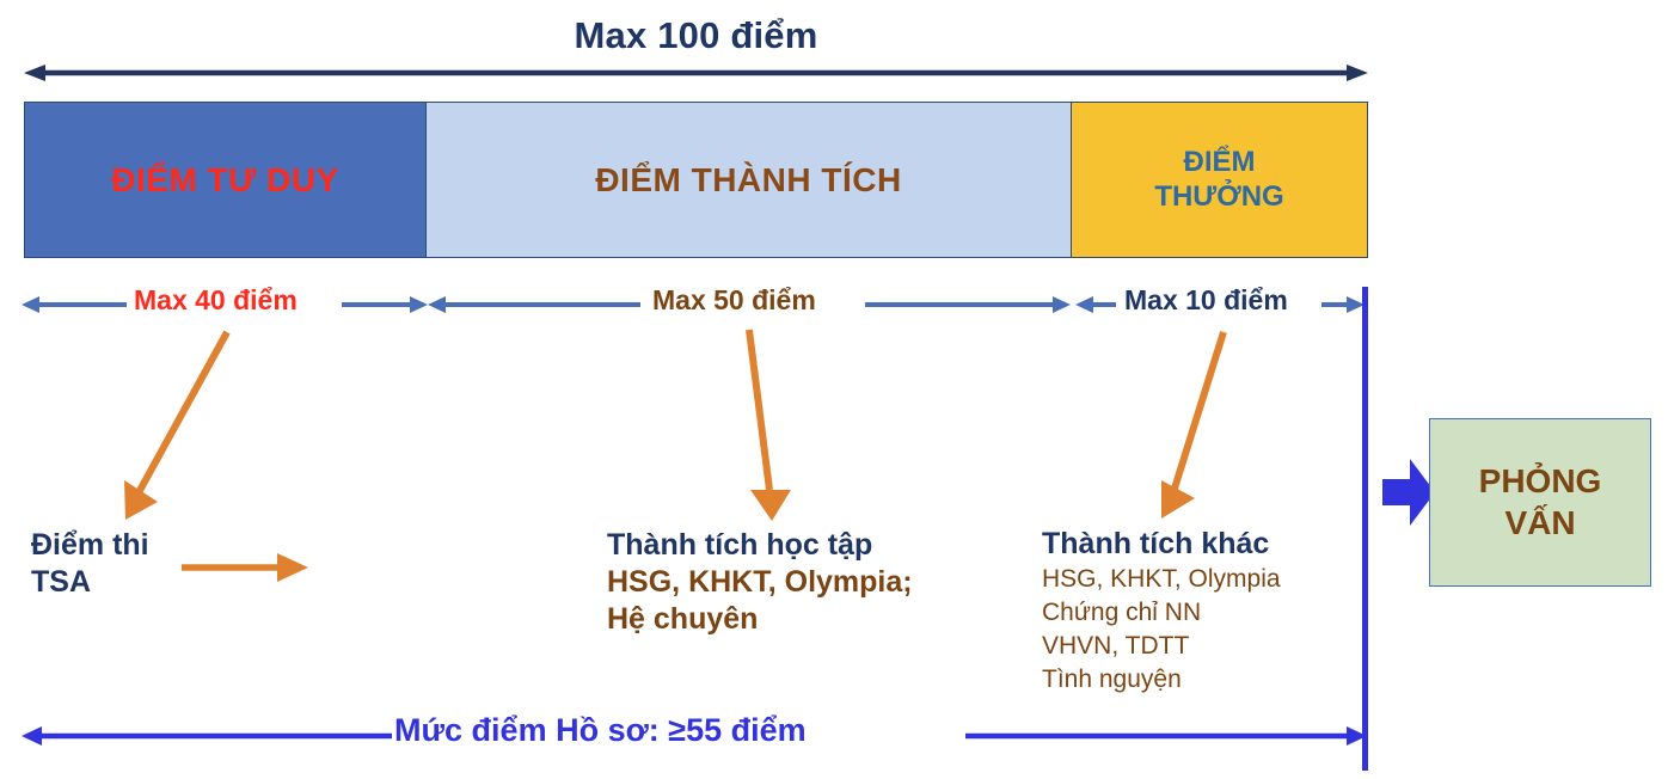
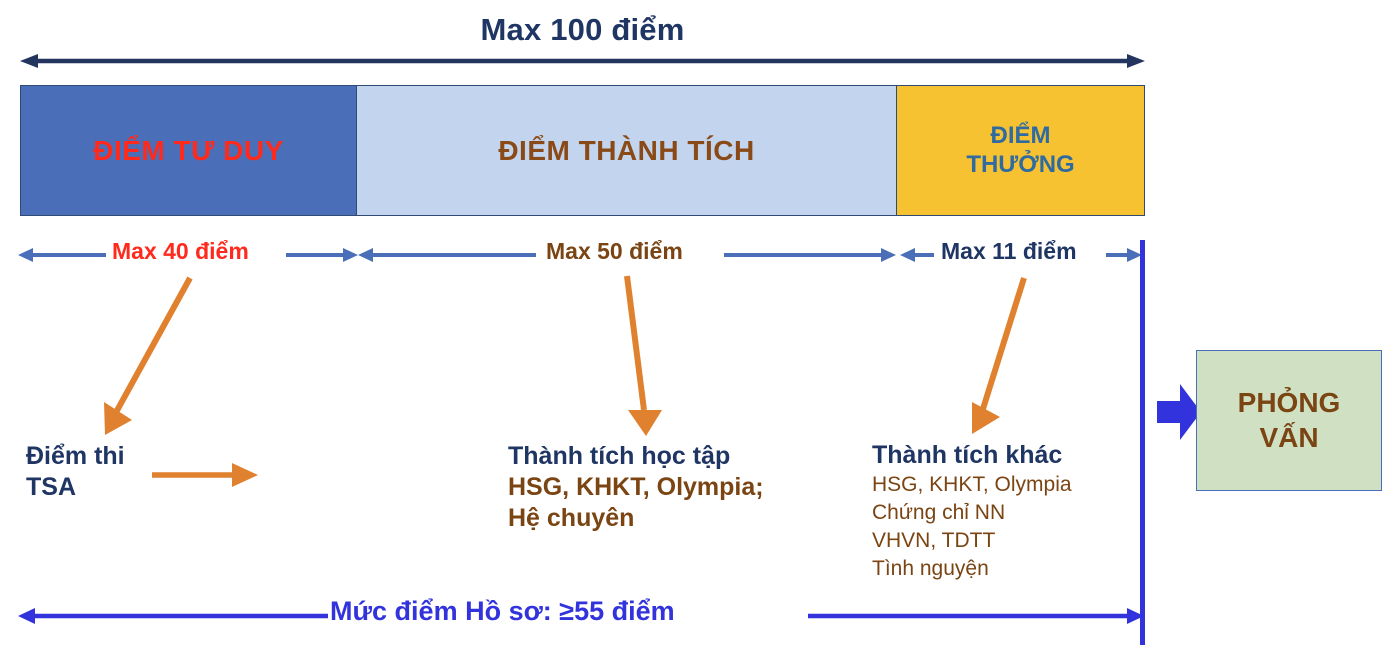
  Max 100 điểm
  ĐIỂM TƯ DUY
  ĐIỂM THÀNH TÍCH
  ĐIỂM
  THƯỞNG
  Max 40 điểm
  Max 50 điểm
- Max 10 điểm
+ Max 11 điểm
  Điểm thi
  TSA
  Thành tích học tập
  HSG, KHKT, Olympia;
  Hệ chuyên
  Thành tích khác
  HSG, KHKT, Olympia
  Chứng chỉ NN
  VHVN, TDTT
  Tình nguyện
  Mức điểm Hồ sơ: ≥55 điểm
  PHỎNG
  VẤN
